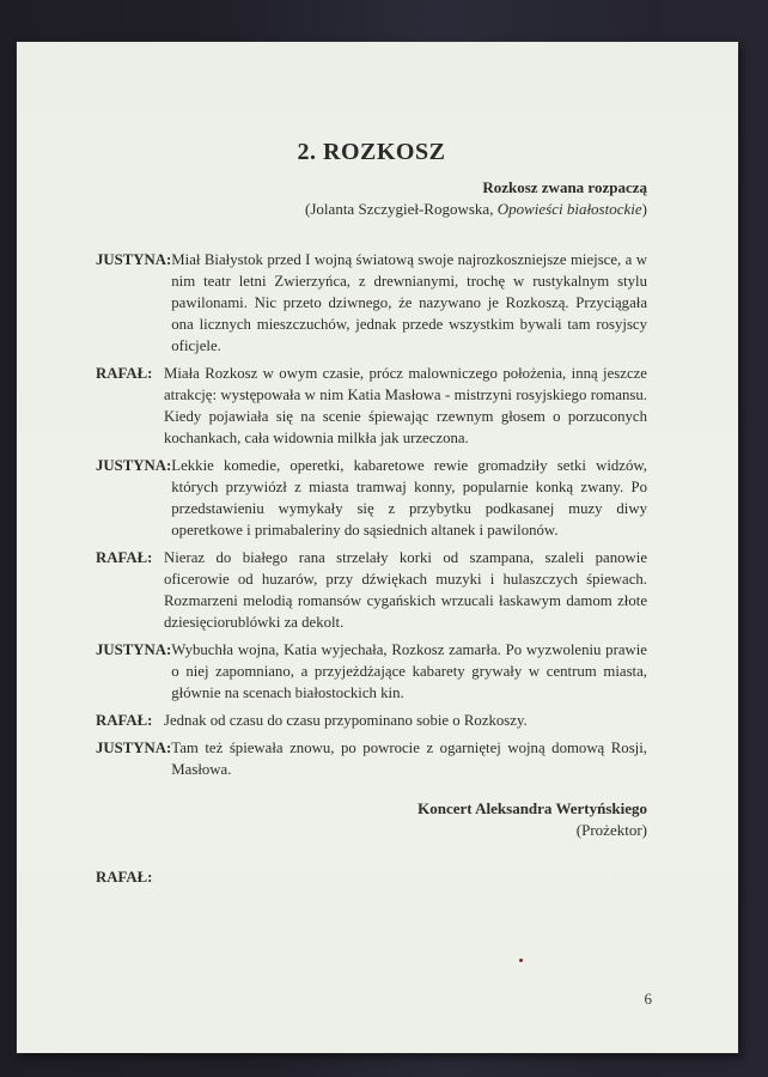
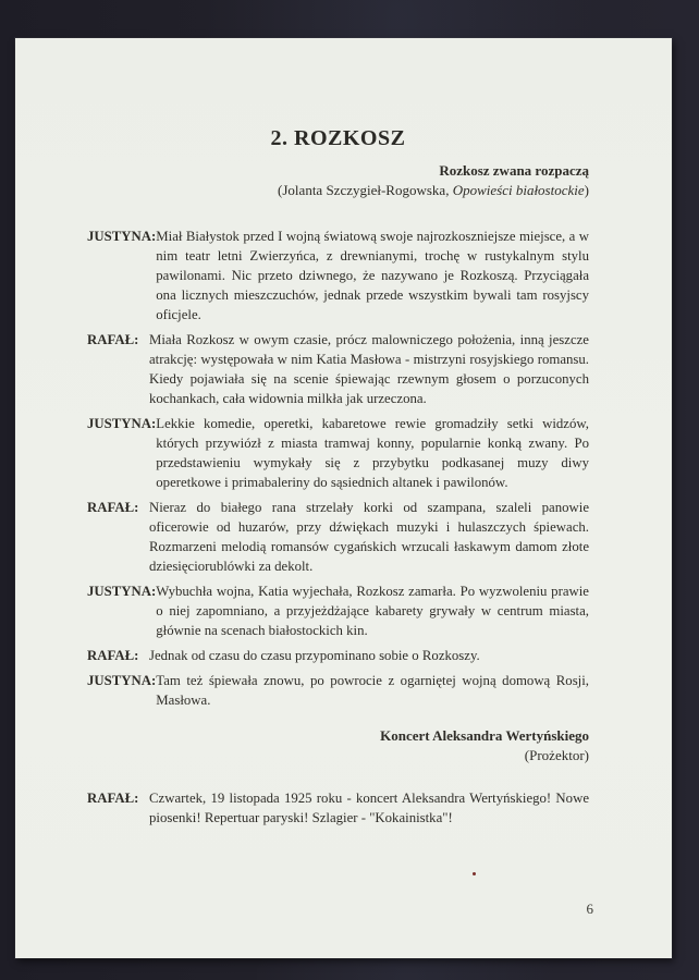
  2. ROZKOSZ
  Rozkosz zwana rozpaczą
  (Jolanta Szczygieł-Rogowska, Opowieści białostockie)
  JUSTYNA:
  Miał Białystok przed I wojną światową swoje najrozkoszniejsze miejsce, a w nim teatr letni Zwierzyńca, z drewnianymi, trochę w rustykalnym stylu pawilonami. Nic przeto dziwnego, że nazywano je Rozkoszą. Przyciągała ona licznych mieszczuchów, jednak przede wszystkim bywali tam rosyjscy oficjele.
  RAFAŁ:
  Miała Rozkosz w owym czasie, prócz malowniczego położenia, inną jeszcze atrakcję: występowała w nim Katia Masłowa - mistrzyni rosyjskiego romansu. Kiedy pojawiała się na scenie śpiewając rzewnym głosem o porzuconych kochankach, cała widownia milkła jak urzeczona.
  JUSTYNA:
  Lekkie komedie, operetki, kabaretowe rewie gromadziły setki widzów, których przywiózł z miasta tramwaj konny, popularnie konką zwany. Po przedstawieniu wymykały się z przybytku podkasanej muzy diwy operetkowe i primabaleriny do sąsiednich altanek i pawilonów.
  RAFAŁ:
  Nieraz do białego rana strzelały korki od szampana, szaleli panowie oficerowie od huzarów, przy dźwiękach muzyki i hulaszczych śpiewach. Rozmarzeni melodią romansów cygańskich wrzucali łaskawym damom złote dziesięciorublówki za dekolt.
  JUSTYNA:
  Wybuchła wojna, Katia wyjechała, Rozkosz zamarła. Po wyzwoleniu prawie o niej zapomniano, a przyjeżdżające kabarety grywały w centrum miasta, głównie na scenach białostockich kin.
  RAFAŁ:
  Jednak od czasu do czasu przypominano sobie o Rozkoszy.
  JUSTYNA:
  Tam też śpiewała znowu, po powrocie z ogarniętej wojną domową Rosji, Masłowa.
  Koncert Aleksandra Wertyńskiego
  (Prożektor)
  RAFAŁ:
+ Czwartek, 19 listopada 1925 roku - koncert Aleksandra Wertyńskiego! Nowe piosenki! Repertuar paryski! Szlagier - "Kokainistka"!
  6
